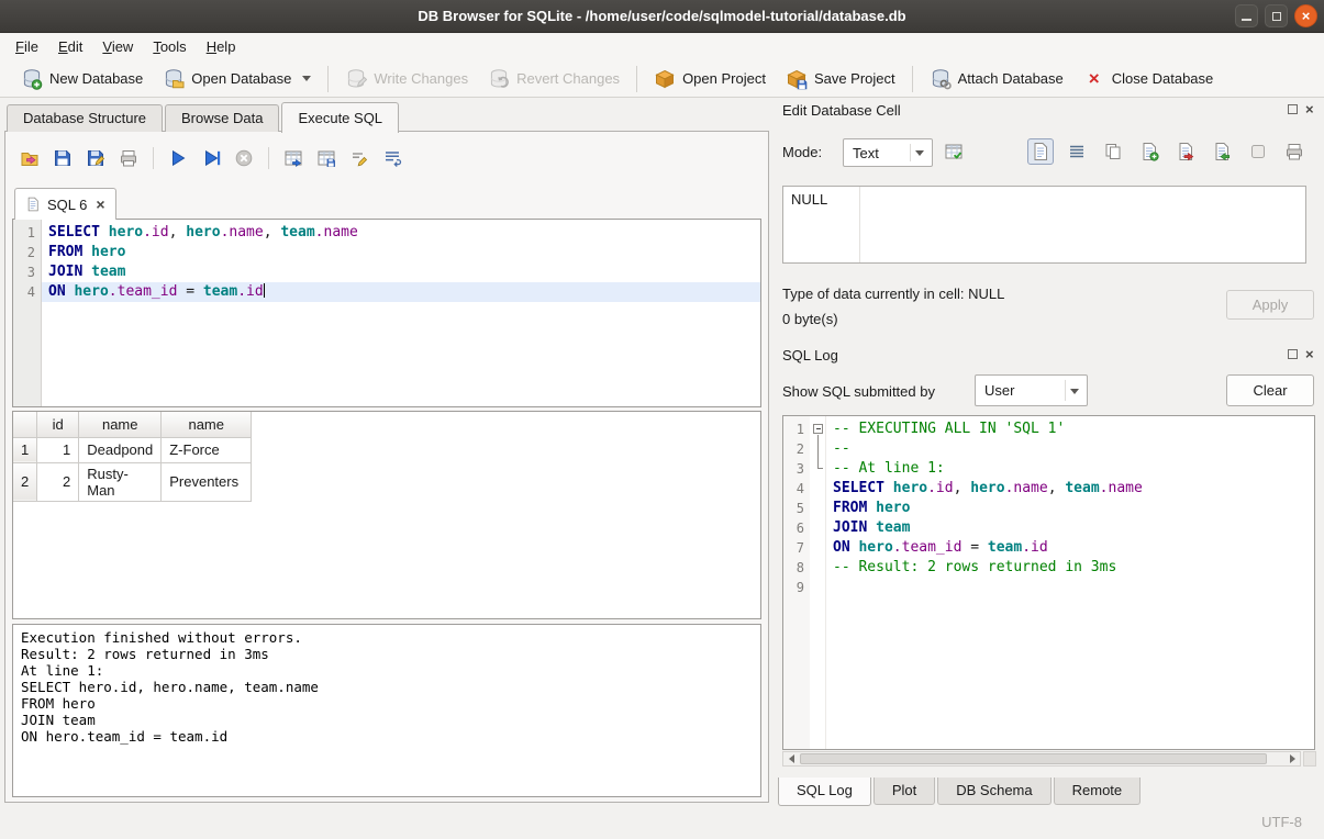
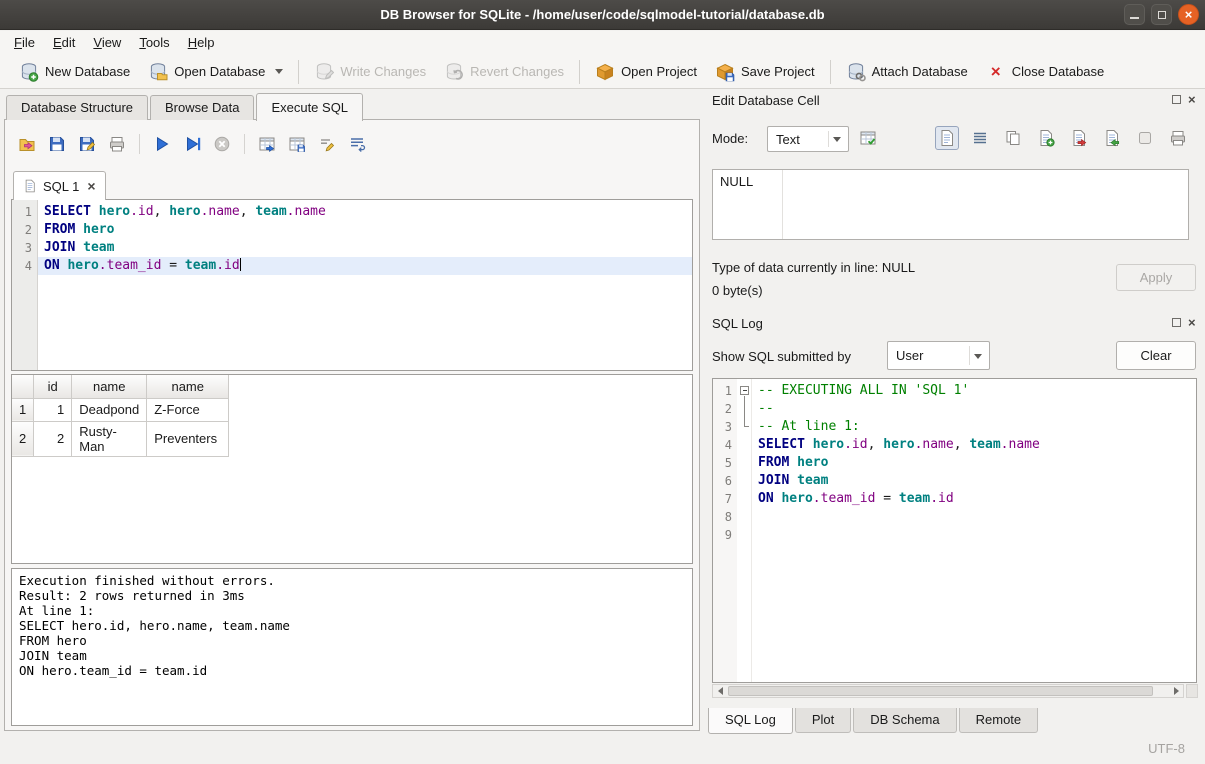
  DB Browser for SQLite - /home/user/code/sqlmodel-tutorial/database.db
  ×
  File
  Edit
  View
  Tools
  Help
  New Database
  Open Database
  Write Changes
  Revert Changes
  Open Project
  Save Project
  Attach Database
  ×
  Close Database
  Database Structure
  Browse Data
  Execute SQL
- SQL 6
+ SQL 1
  ×
  1
  2
  3
  4
  SELECT hero.id, hero.name, team.name
  FROM hero
  JOIN team
  ON hero.team_id = team.id
  	id	name	name
  1	1	Deadpond	Z-Force
  2	2	Rusty-Man	Preventers
  Execution finished without errors.
  Result: 2 rows returned in 3ms
  At line 1:
  SELECT hero.id, hero.name, team.name
  FROM hero
  JOIN team
  ON hero.team_id = team.id
  Edit Database Cell
  ×
  Mode:
  Text
  NULL
- Type of data currently in cell: NULL
+ Type of data currently in line: NULL
  0 byte(s)
  Apply
  SQL Log
  ×
  Show SQL submitted by
  User
  Clear
  1
  2
  3
  4
  5
  6
  7
  8
  9
  -- EXECUTING ALL IN 'SQL 1'
  --
  -- At line 1:
  SELECT hero.id, hero.name, team.name
  FROM hero
  JOIN team
  ON hero.team_id = team.id
- -- Result: 2 rows returned in 3ms
  SQL Log
  Plot
  DB Schema
  Remote
  UTF-8
